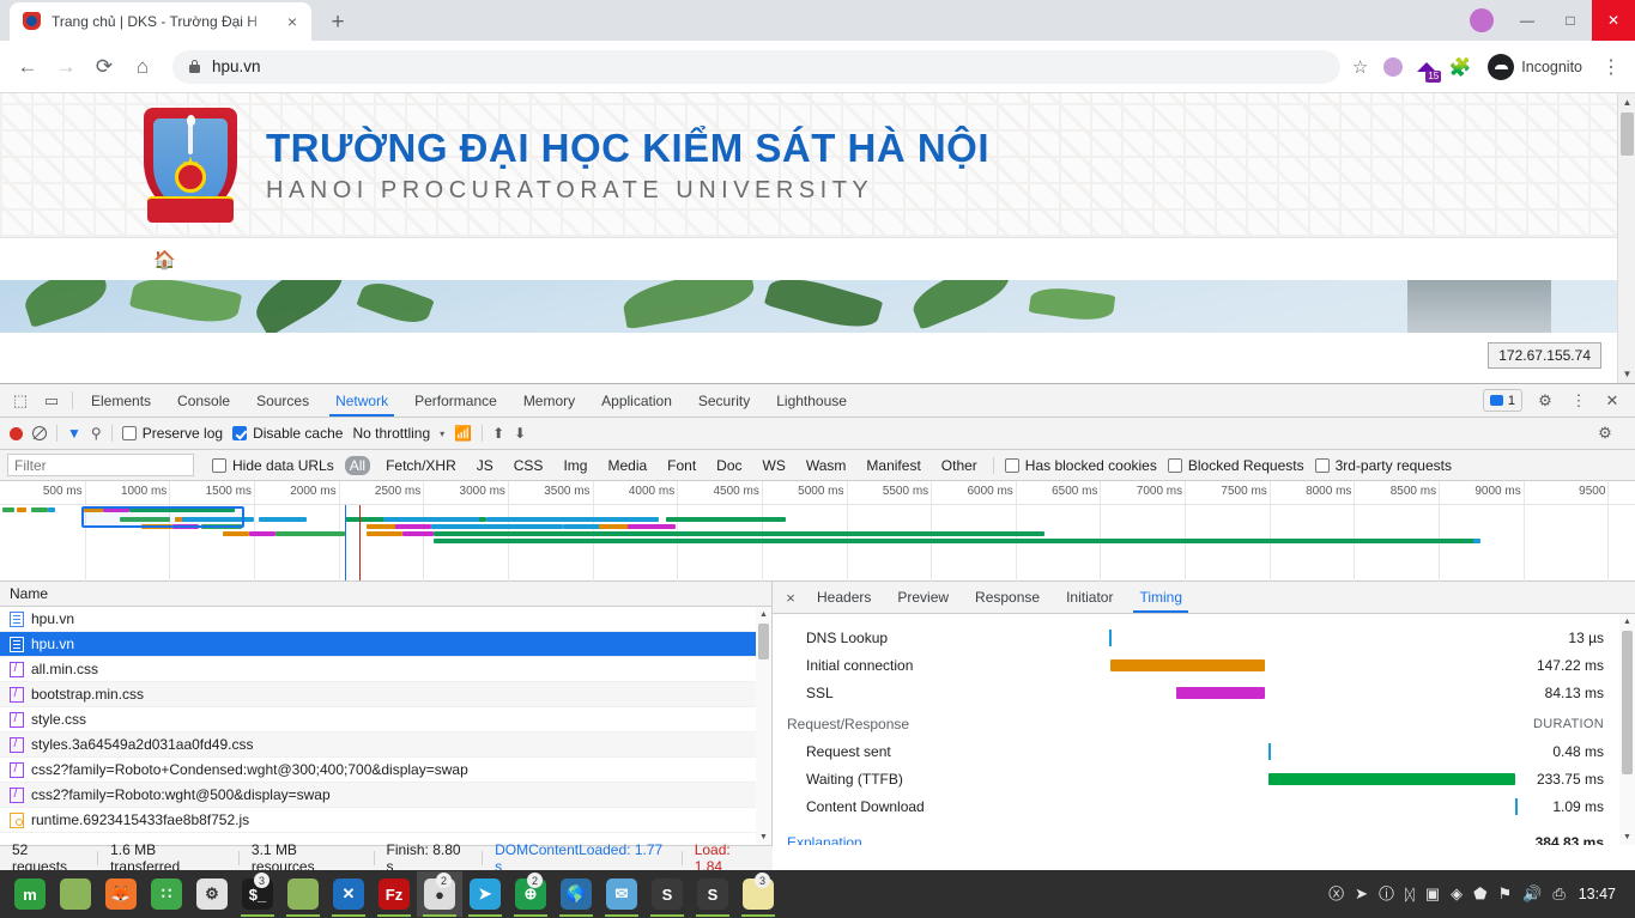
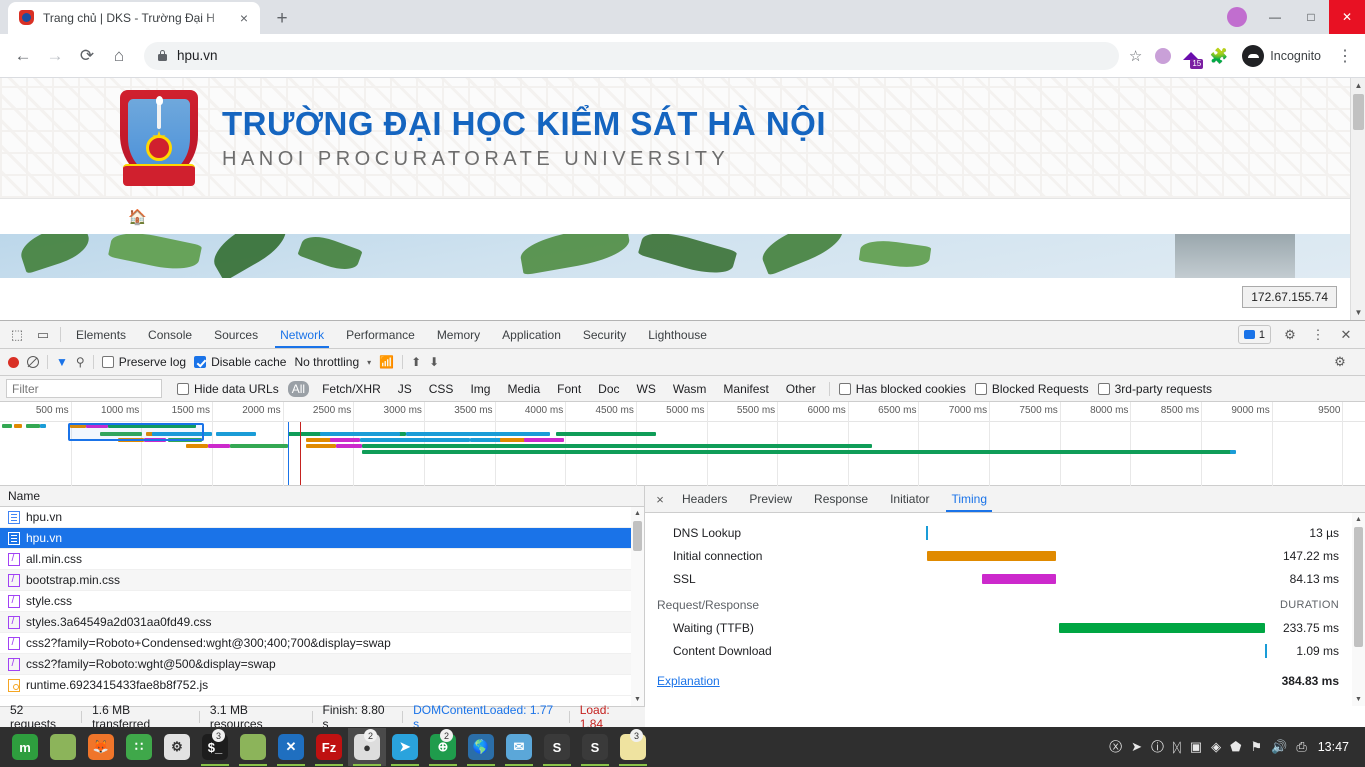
  Trang chủ | DKS - Trường Đại H
  ×
  +
  —
  □
  ✕
  ←
  →
  ⟳
  ⌂
  hpu.vn
  ☆
  15
  🧩
  Incognito
  ⋮
  TRƯỜNG ĐẠI HỌC KIỂM SÁT HÀ NỘI
  HANOI PROCURATORATE UNIVERSITY
  🏠
  172.67.155.74
  ▲
  ▼
  ⬚
  ▭
  Elements
  Console
  Sources
  Network
  Performance
  Memory
  Application
  Security
  Lighthouse
  1
  ⚙
  ⋮
  ✕
  ▼
  ⚲
  Preserve log
  Disable cache
  No throttling
  ▾
  📶
  ⬆
  ⬇
  ⚙
  Filter
  Hide data URLs
  All
  Fetch/XHR
  JS
  CSS
  Img
  Media
  Font
  Doc
  WS
  Wasm
  Manifest
  Other
  Has blocked cookies
  Blocked Requests
  3rd-party requests
  500 ms
  1000 ms
  1500 ms
  2000 ms
  2500 ms
  3000 ms
  3500 ms
  4000 ms
  4500 ms
  5000 ms
  5500 ms
  6000 ms
  6500 ms
  7000 ms
  7500 ms
  8000 ms
  8500 ms
  9000 ms
  9500
  Name
  hpu.vn
  hpu.vn
  all.min.css
  bootstrap.min.css
  style.css
  styles.3a64549a2d031aa0fd49.css
  css2?family=Roboto+Condensed:wght@300;400;700&display=swap
  css2?family=Roboto:wght@500&display=swap
  runtime.6923415433fae8b8f752.js
  ×
  Headers
  Preview
  Response
  Initiator
  Timing
  DNS Lookup
  13 µs
  Initial connection
  147.22 ms
  SSL
  84.13 ms
  Request/Response
  DURATION
- Request sent
- 0.48 ms
  Waiting (TTFB)
  233.75 ms
  Content Download
  1.09 ms
  Explanation
  384.83 ms
  52 requests
  1.6 MB transferred
  3.1 MB resources
  Finish: 8.80 s
  DOMContentLoaded: 1.77 s
  Load: 1.84
  m
  🦊
  ∷
  ⚙
  $_
  3
  ✕
  Fz
  ●
  2
  ➤
  ⊕
  2
  🌎
  ✉
  S
  S
  3
  ⓧ
  ➤
  ⓘ
  ᛞ
  ▣
  ◈
  ⬟
  ⚑
  🔊
  ⎙
  13:47
